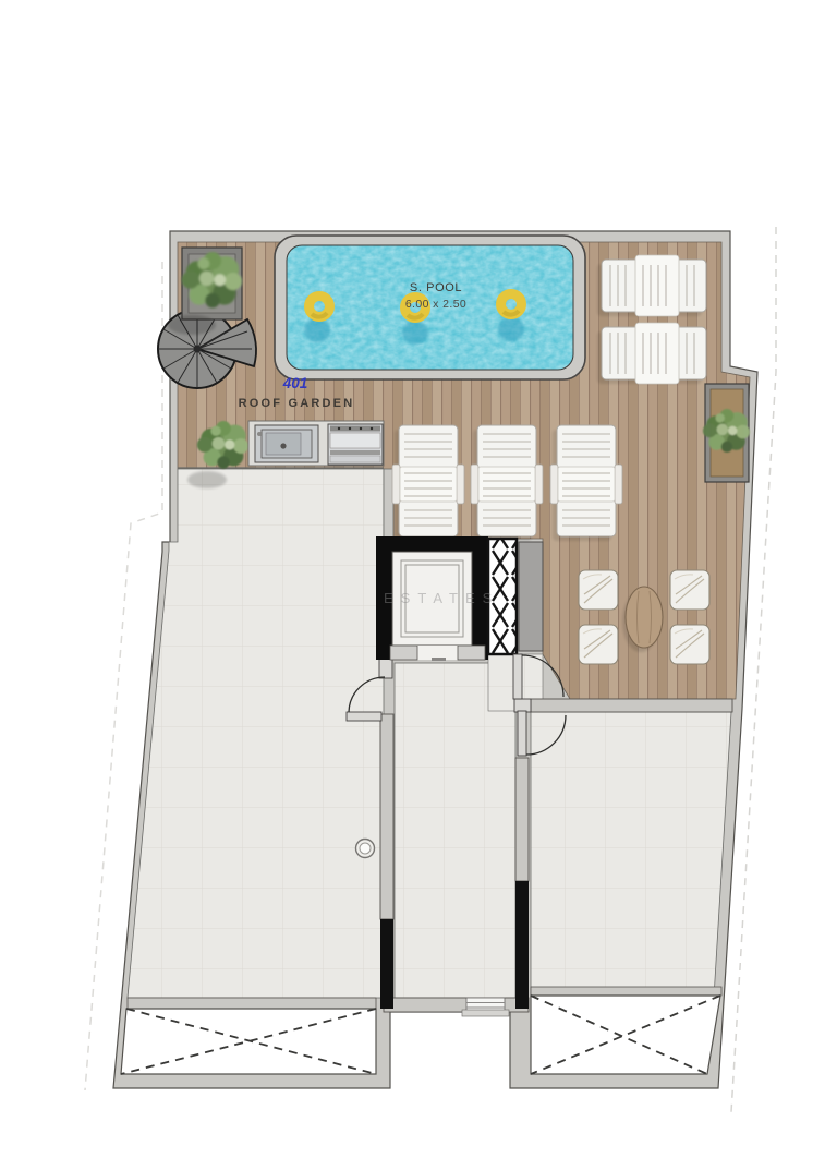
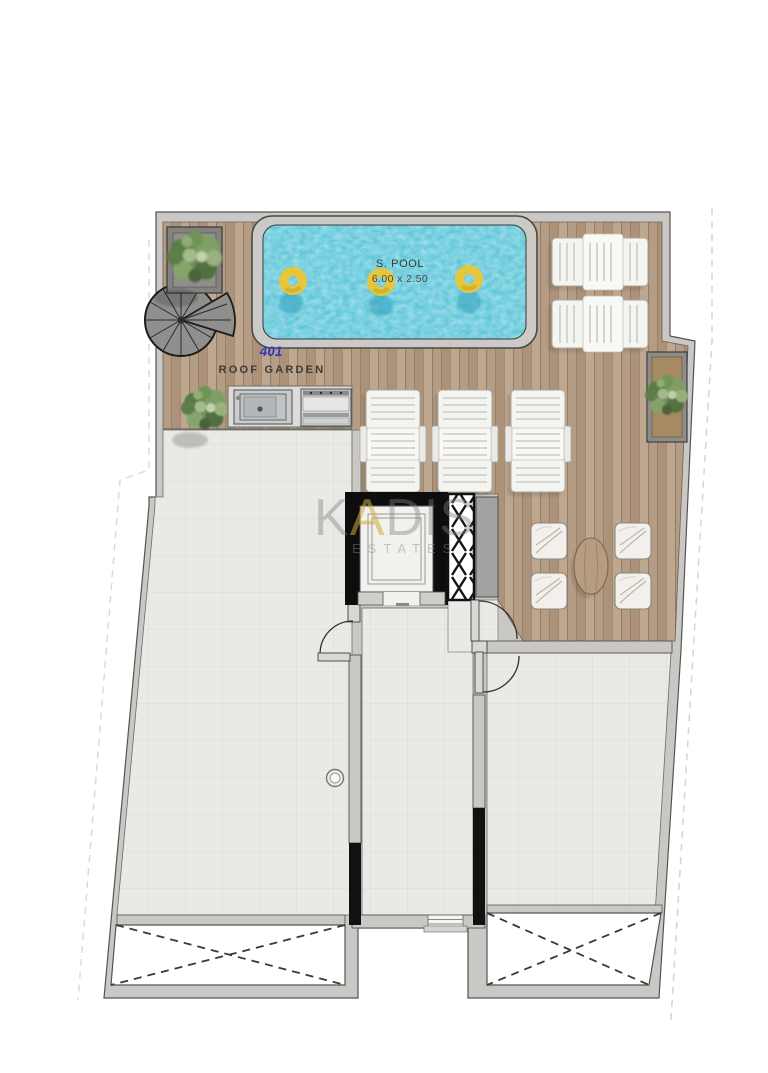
  S. POOL
  6.00 x 2.50
  401
  ROOF GARDEN
+ KADIS
  ESTATES
